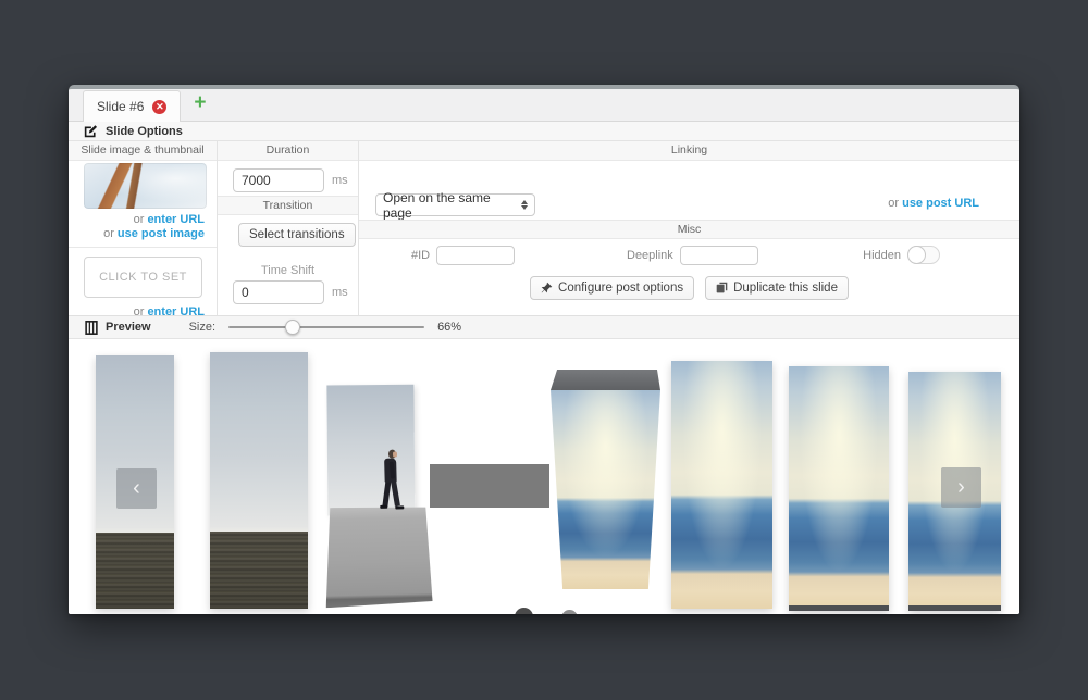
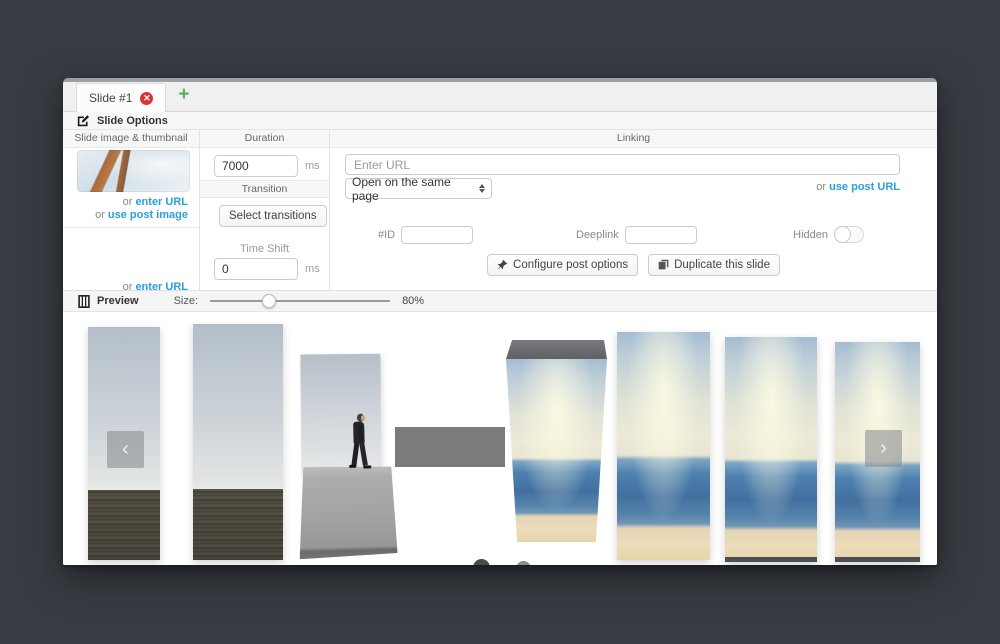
- Slide #6
+ Slide #1
  ✕
  +
  Slide Options
  Slide image & thumbnail
  or enter URL
  or use post image
- CLICK TO SET
  or enter URL
  Duration
  7000
  ms
  Transition
  Select transitions
  Time Shift
  0
  ms
  Linking
+ Enter URL
  Open on the same page
  or use post URL
- Misc
  #ID
  Deeplink
  Hidden
  Configure post options
  Duplicate this slide
  Preview
  Size:
- 66%
+ 80%
  ‹
  ›
